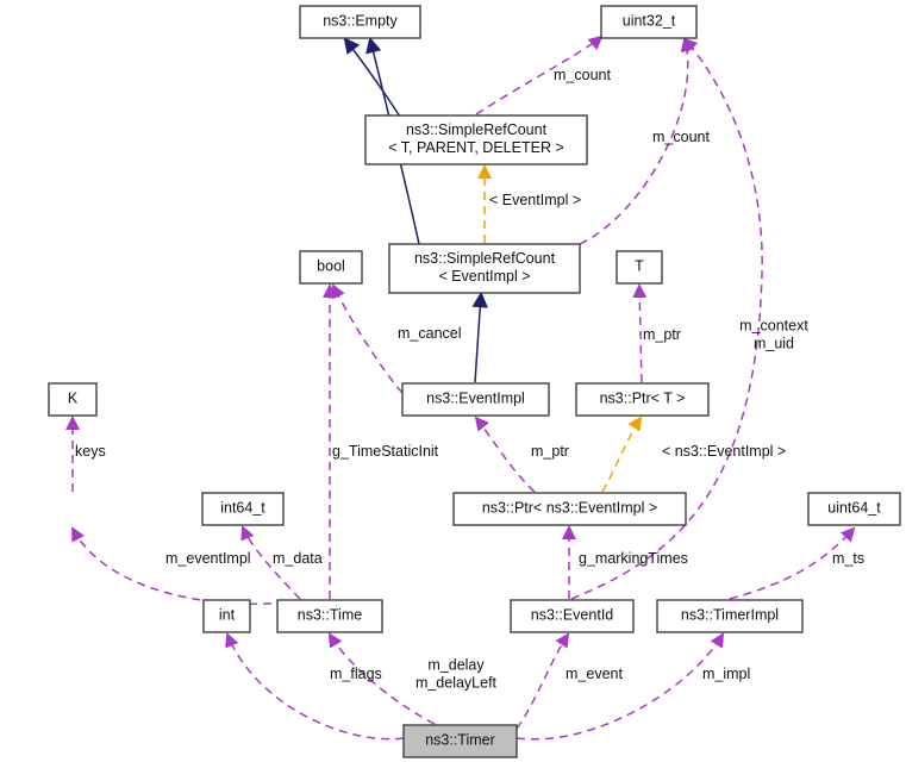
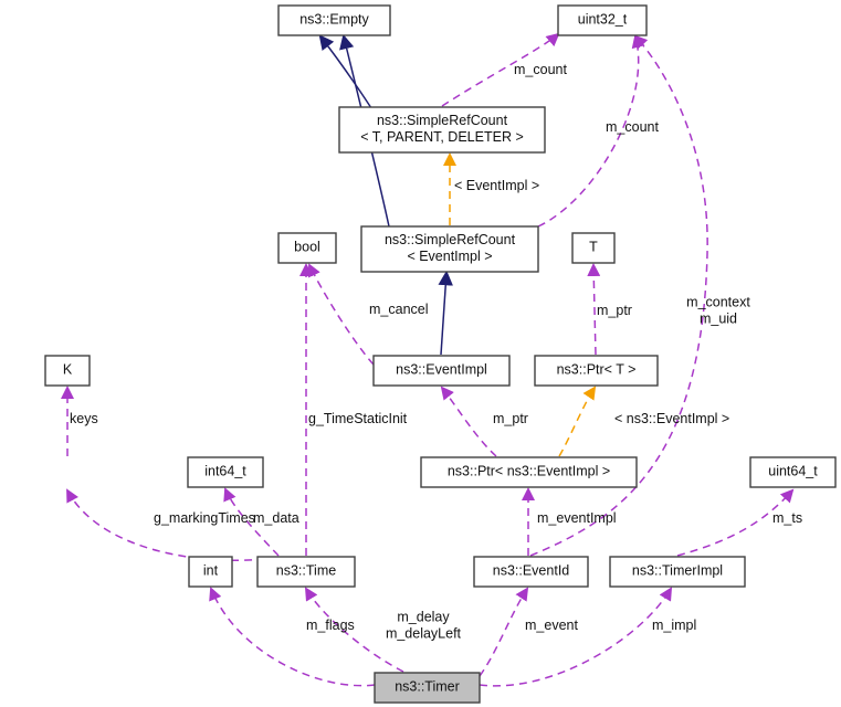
  ns3::Empty
  uint32_t
  ns3::SimpleRefCount < T, PARENT, DELETER >
  bool
  ns3::SimpleRefCount < EventImpl >
  T
  K
  ns3::EventImpl
  ns3::Ptr< T >
  int64_t
  ns3::Ptr< ns3::EventImpl >
  uint64_t
  int
  ns3::Time
  ns3::EventId
  ns3::TimerImpl
  ns3::Timer
  m_count
  m_count
  < EventImpl >
  m_cancel
  m_ptr
  keys
  g_TimeStaticInit
  m_ptr
  < ns3::EventImpl >
- m_eventImpl
+ g_markingTimes
  m_data
- g_markingTimes
+ m_eventImpl
  m_ts
  m_context m_uid
  m_flags
  m_delay m_delayLeft
  m_event
  m_impl
